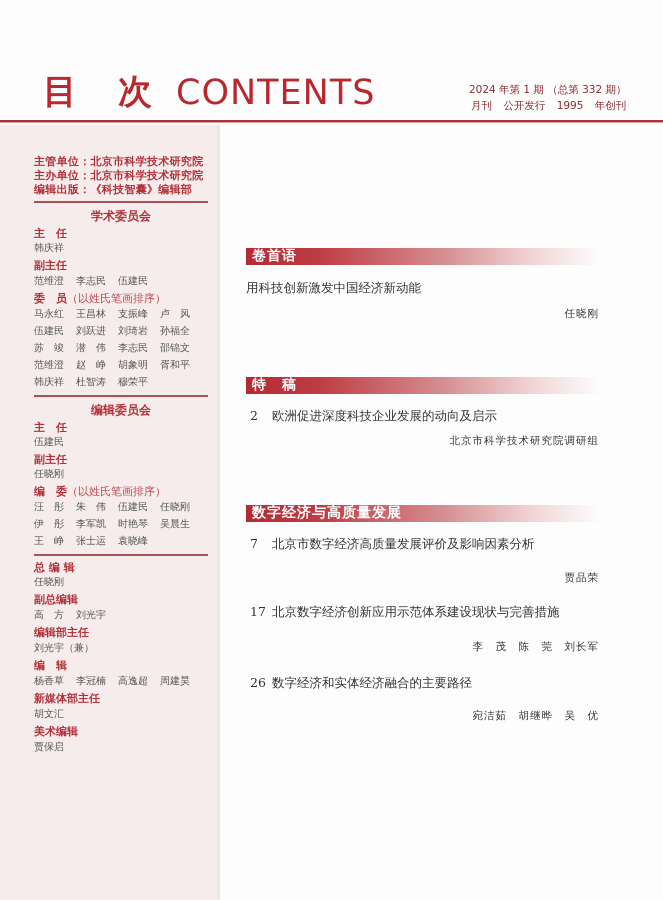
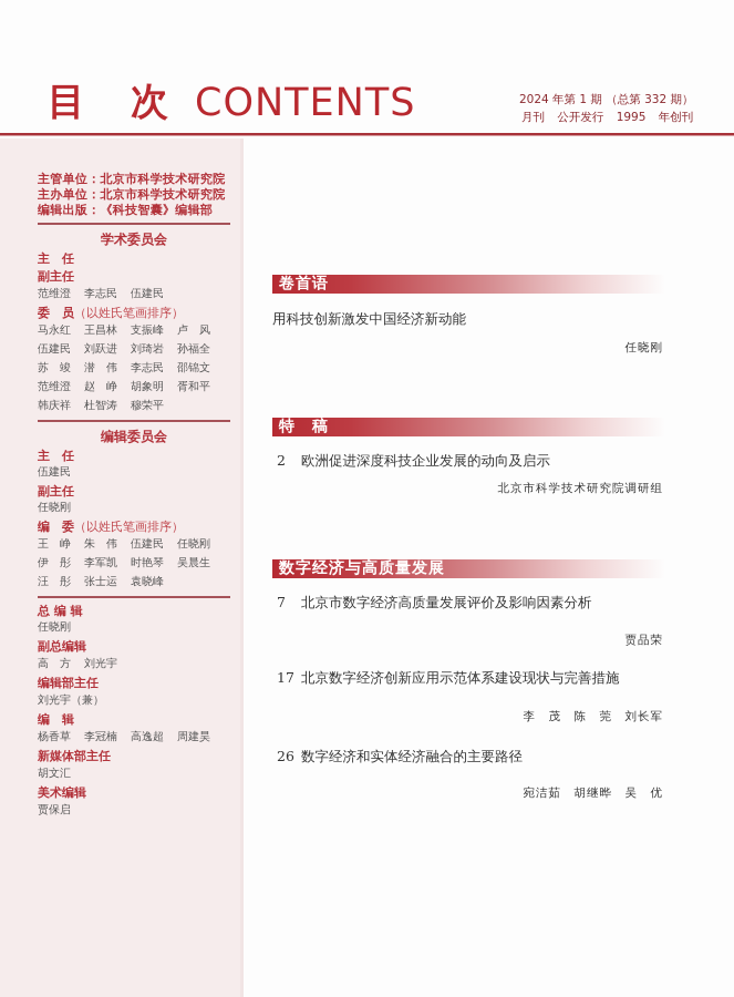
  目
  次
  CONTENTS
  2024 年第 1 期 （总第 332 期）
  月刊 公开发行 1995 年创刊
  主管单位：北京市科学技术研究院
  主办单位：北京市科学技术研究院
  编辑出版：《科技智囊》编辑部
  学术委员会
  主 任
- 韩庆祥
  副主任
  范维澄 李志民 伍建民
  委 员（以姓氏笔画排序）
  马永红 王昌林 支振峰 卢 风
  伍建民 刘跃进 刘琦岩 孙福全
  苏 竣 潜 伟 李志民 邵锦文
  范维澄 赵 峥 胡象明 胥和平
  韩庆祥 杜智涛 穆荣平
  编辑委员会
  主 任
  伍建民
  副主任
  任晓刚
  编 委（以姓氏笔画排序）
- 汪 彤 朱 伟 伍建民 任晓刚
+ 王 峥 朱 伟 伍建民 任晓刚
  伊 彤 李军凯 时艳琴 吴晨生
- 王 峥 张士运 袁晓峰
+ 汪 彤 张士运 袁晓峰
  总 编 辑
  任晓刚
  副总编辑
  高 方 刘光宇
  编辑部主任
  刘光宇（兼）
  编 辑
  杨香草 李冠楠 高逸超 周建昊
  新媒体部主任
  胡文汇
  美术编辑
  贾保启
  卷首语
  用科技创新激发中国经济新动能
  任晓刚
  特 稿
  2 欧洲促进深度科技企业发展的动向及启示
  北京市科学技术研究院调研组
  数字经济与高质量发展
  7 北京市数字经济高质量发展评价及影响因素分析
  贾品荣
  17 北京数字经济创新应用示范体系建设现状与完善措施
  李 茂 陈 莞 刘长军
  26 数字经济和实体经济融合的主要路径
  宛洁茹 胡继晔 吴 优
